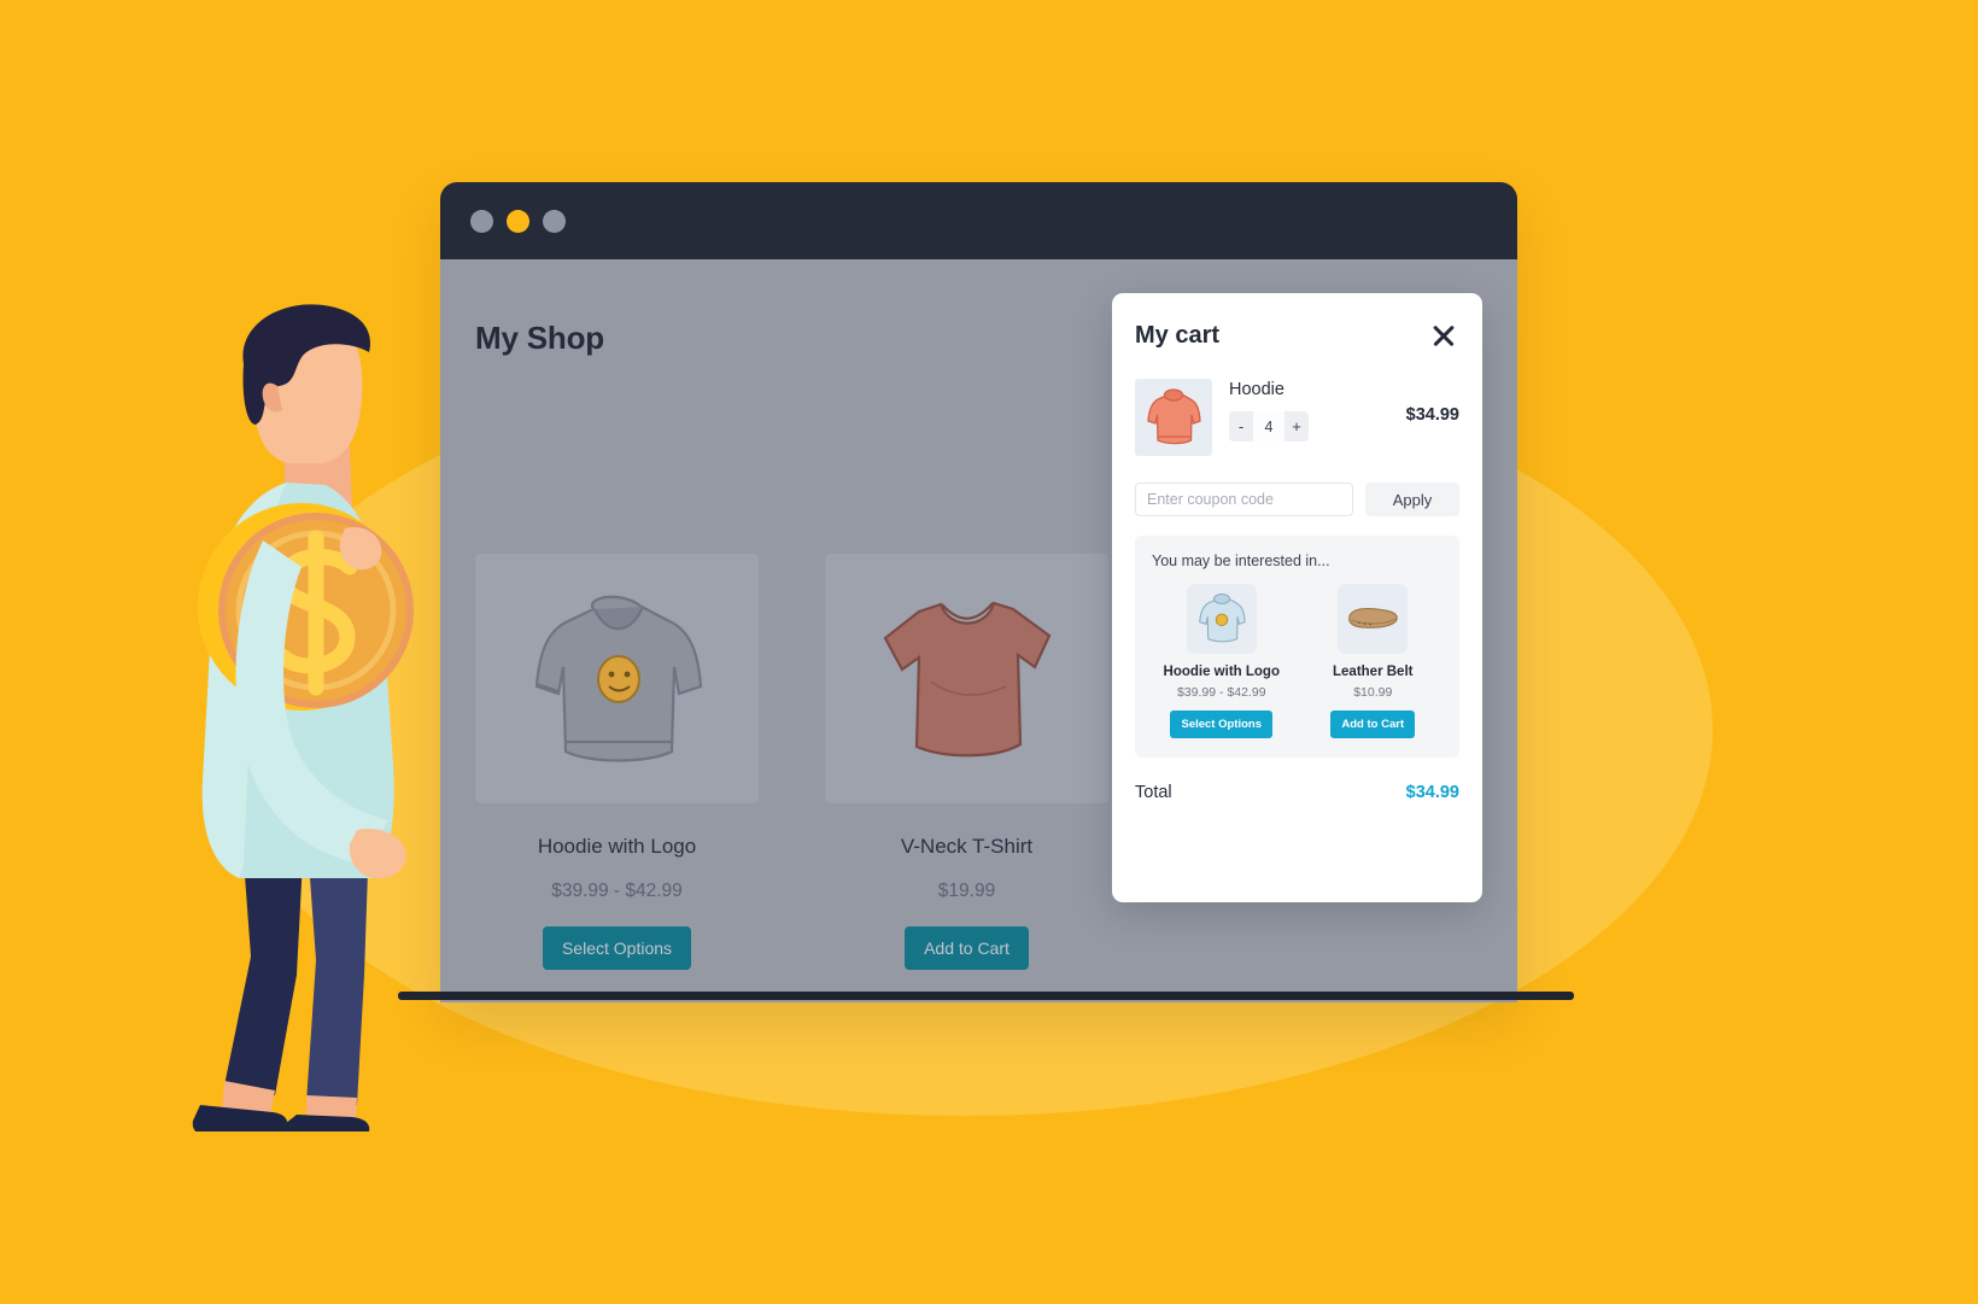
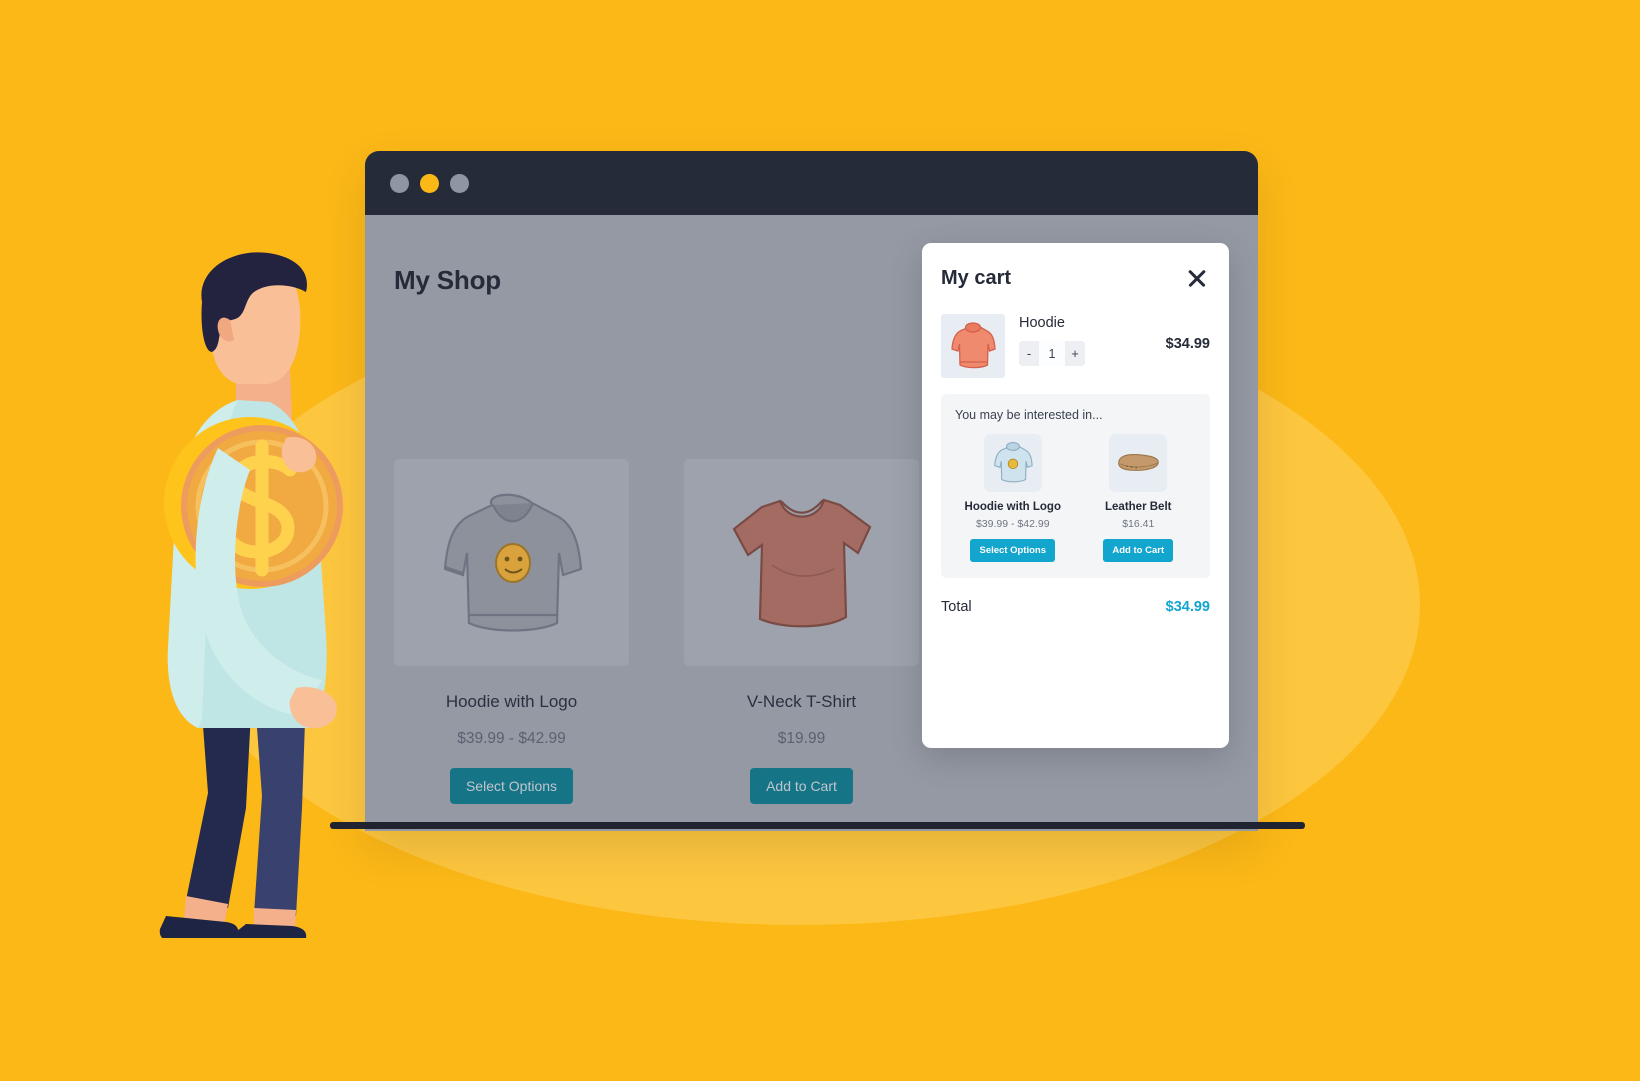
  My Shop
  Hoodie with Logo
  $39.99 - $42.99
  Select Options
  V-Neck T-Shirt
  $19.99
  Add to Cart
  My cart
  Hoodie
  -
- 4
+ 1
  +
  $34.99
- Enter coupon code
- Apply
  You may be interested in...
  Hoodie with Logo
  $39.99 - $42.99
  Select Options
  Leather Belt
- $10.99
+ $16.41
  Add to Cart
  Total
  $34.99
